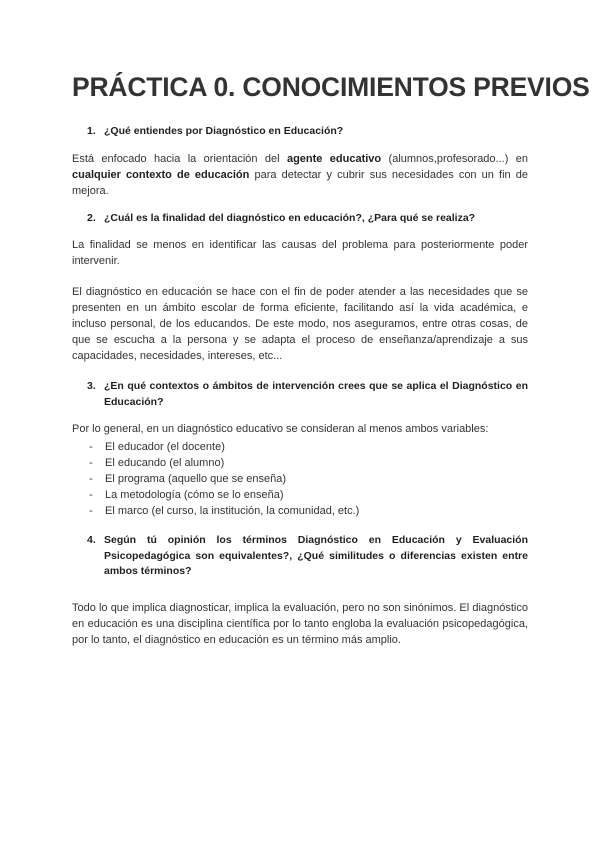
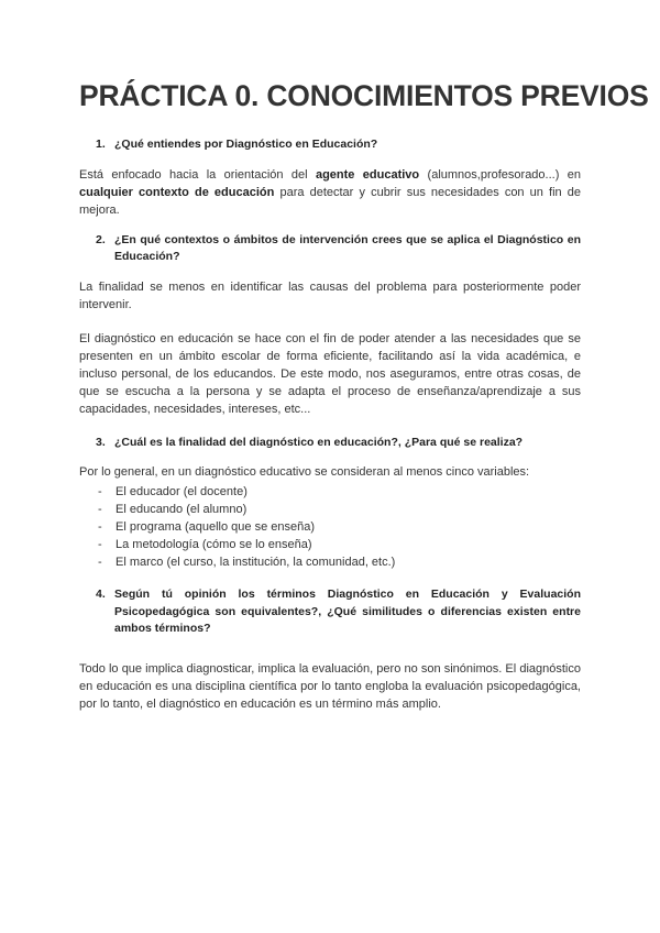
  PRÁCTICA 0. CONOCIMIENTOS PREVIOS
  1.
  ¿Qué entiendes por Diagnóstico en Educación?
  Está enfocado hacia la orientación del agente educativo (alumnos,profesorado...) en cualquier contexto de educación para detectar y cubrir sus necesidades con un fin de mejora.
  2.
- ¿Cuál es la finalidad del diagnóstico en educación?, ¿Para qué se realiza?
+ ¿En qué contextos o ámbitos de intervención crees que se aplica el Diagnóstico en Educación?
  La finalidad se menos en identificar las causas del problema para posteriormente poder intervenir.
  El diagnóstico en educación se hace con el fin de poder atender a las necesidades que se presenten en un ámbito escolar de forma eficiente, facilitando así la vida académica, e incluso personal, de los educandos. De este modo, nos aseguramos, entre otras cosas, de que se escucha a la persona y se adapta el proceso de enseñanza/aprendizaje a sus capacidades, necesidades, intereses, etc...
  3.
- ¿En qué contextos o ámbitos de intervención crees que se aplica el Diagnóstico en Educación?
+ ¿Cuál es la finalidad del diagnóstico en educación?, ¿Para qué se realiza?
- Por lo general, en un diagnóstico educativo se consideran al menos ambos variables:
+ Por lo general, en un diagnóstico educativo se consideran al menos cinco variables:
  -
  El educador (el docente)
  -
  El educando (el alumno)
  -
  El programa (aquello que se enseña)
  -
  La metodología (cómo se lo enseña)
  -
  El marco (el curso, la institución, la comunidad, etc.)
  4.
  Según tú opinión los términos Diagnóstico en Educación y Evaluación Psicopedagógica son equivalentes?, ¿Qué similitudes o diferencias existen entre ambos términos?
  Todo lo que implica diagnosticar, implica la evaluación, pero no son sinónimos. El diagnóstico en educación es una disciplina científica por lo tanto engloba la evaluación psicopedagógica, por lo tanto, el diagnóstico en educación es un término más amplio.
